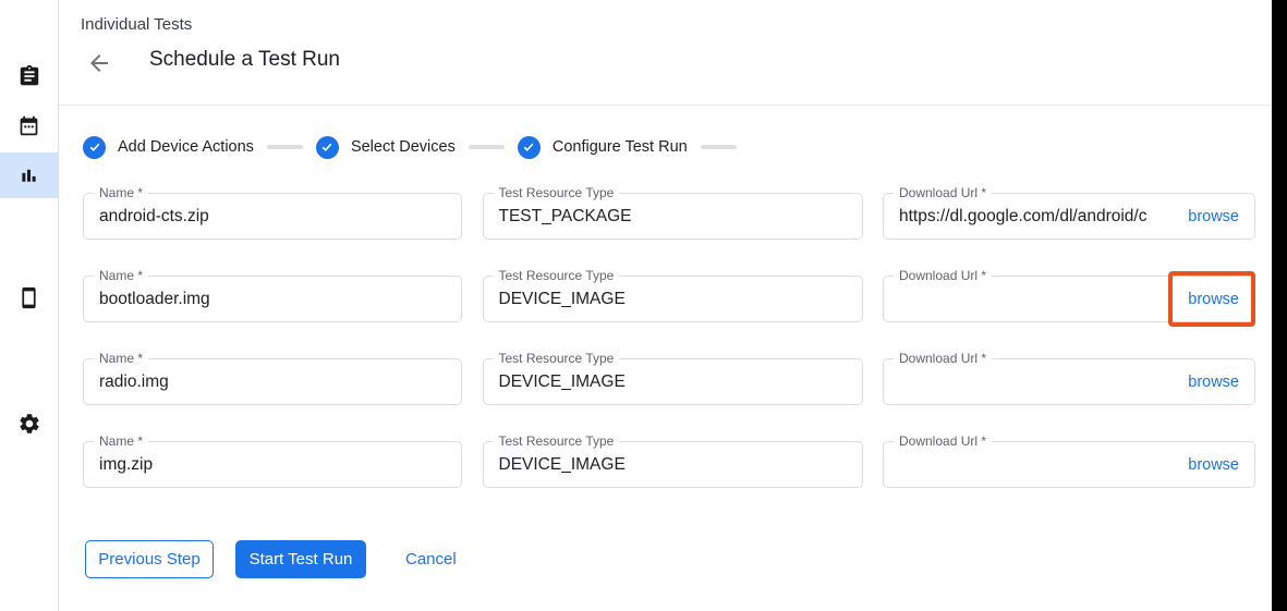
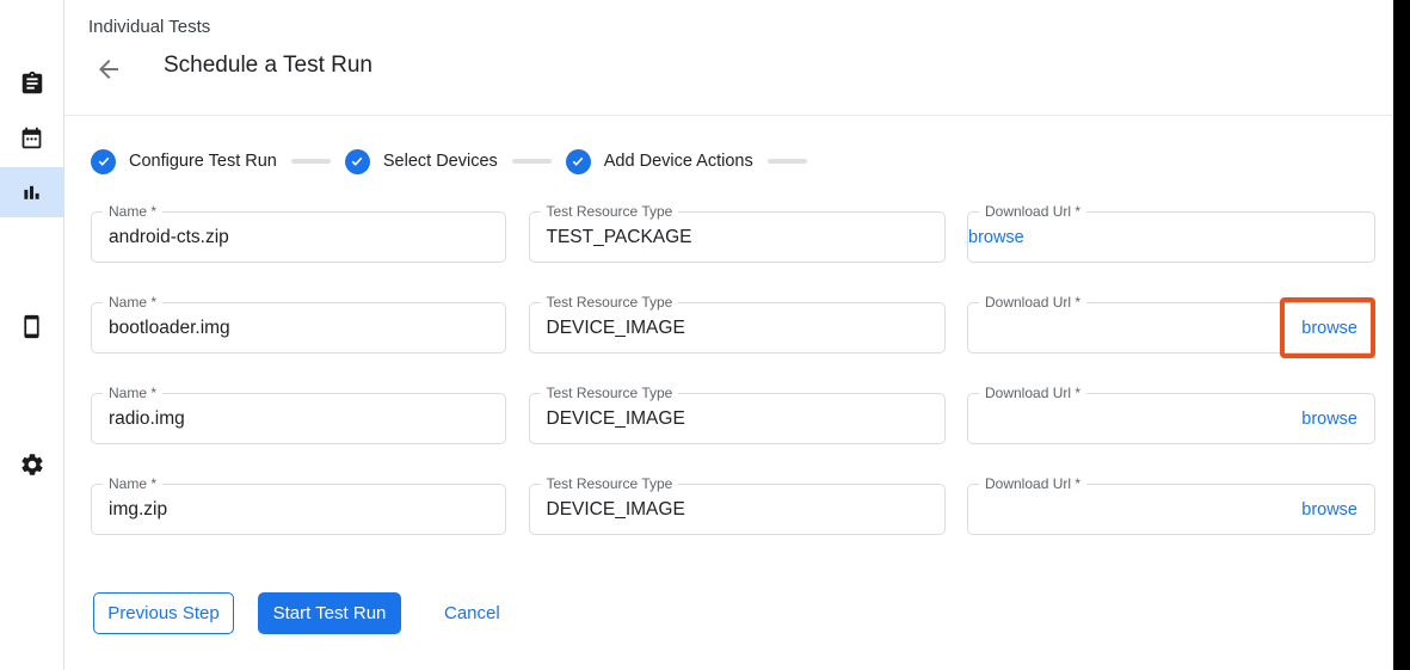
  Individual Tests
  Schedule a Test Run
- Add Device Actions
+ Configure Test Run
  Select Devices
- Configure Test Run
+ Add Device Actions
  Name *
  android-cts.zip
  Test Resource Type
  TEST_PACKAGE
  Download Url *
- https://dl.google.com/dl/android/c
  browse
  Name *
  bootloader.img
  Test Resource Type
  DEVICE_IMAGE
  Download Url *
  browse
  Name *
  radio.img
  Test Resource Type
  DEVICE_IMAGE
  Download Url *
  browse
  Name *
  img.zip
  Test Resource Type
  DEVICE_IMAGE
  Download Url *
  browse
  Previous Step
  Start Test Run
  Cancel
